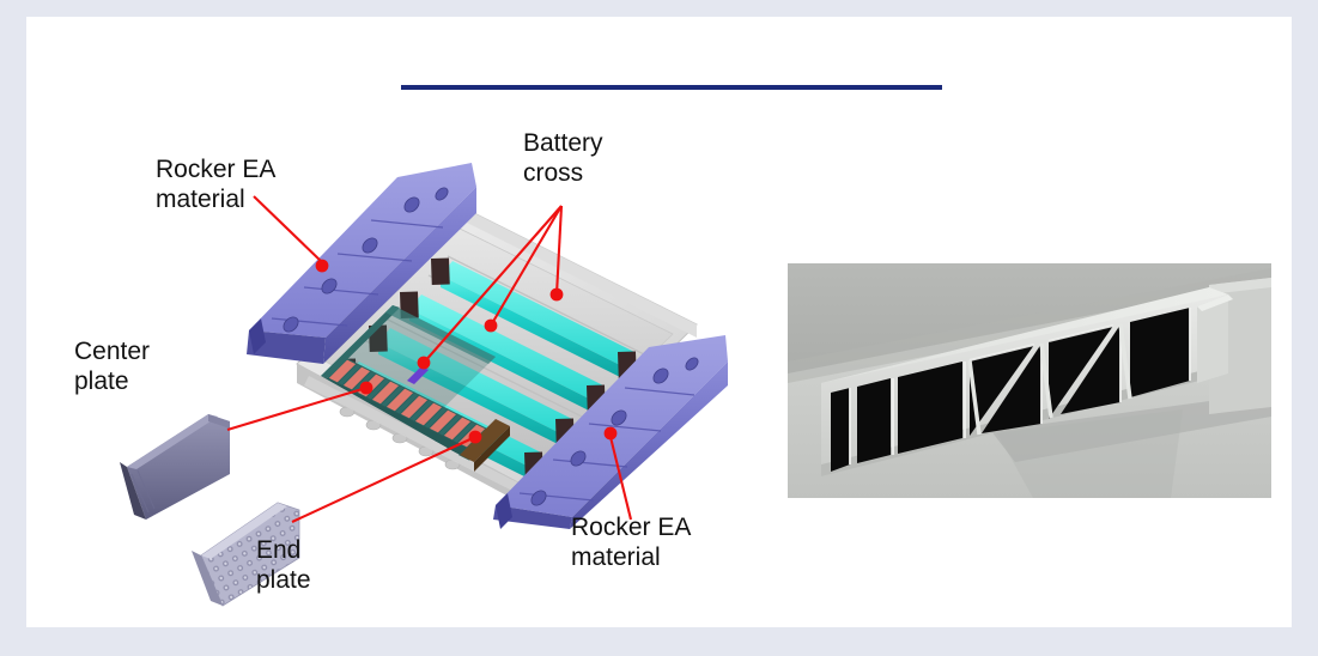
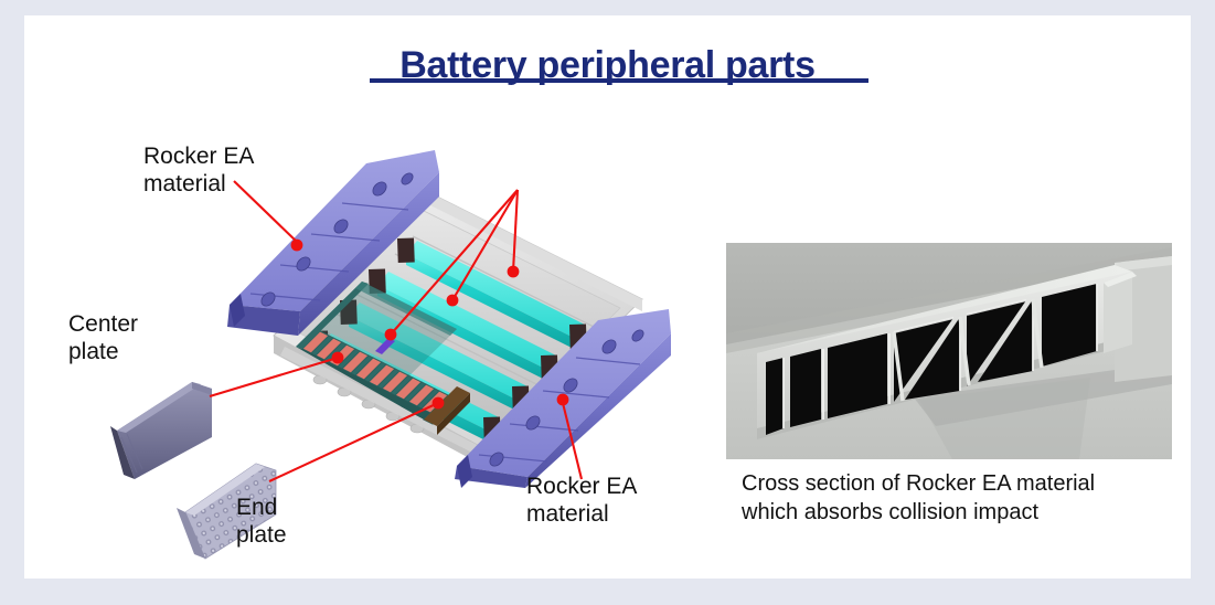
+ Battery peripheral parts
  Rocker EA
  material
- Battery
- cross
  Center
  plate
  End
  plate
  Rocker EA
  material
+ Cross section of Rocker EA material which absorbs collision impact
